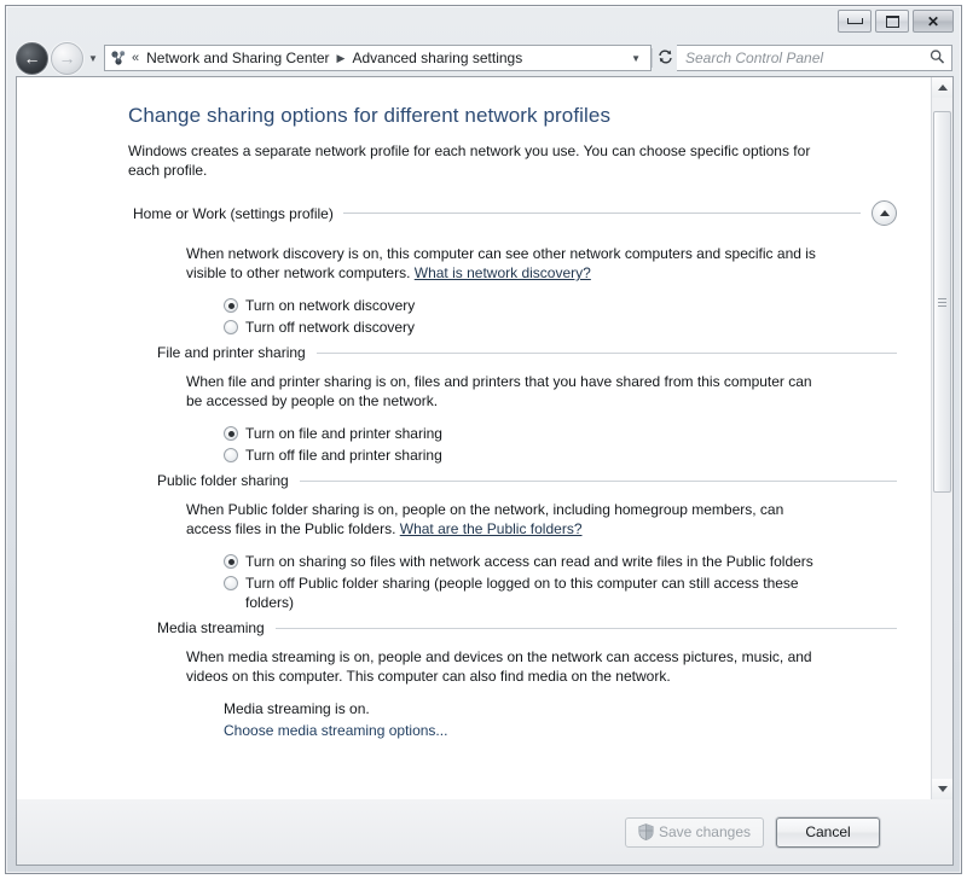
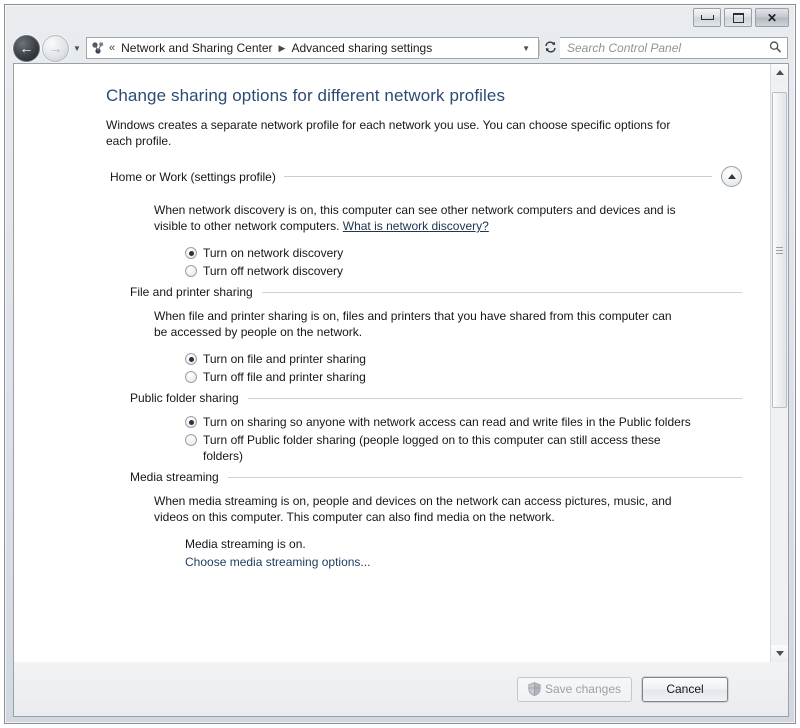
  ✕
  ←
  →
  ▼
  «
  Network and Sharing Center
  ▶
  Advanced sharing settings
  ▼
  Search Control Panel
  Change sharing options for different network profiles
  Windows creates a separate network profile for each network you use. You can choose specific options for each profile.
  Home or Work (settings profile)
- When network discovery is on, this computer can see other network computers and specific and is visible to other network computers. What is network discovery?
+ When network discovery is on, this computer can see other network computers and devices and is visible to other network computers. What is network discovery?
  Turn on network discovery
  Turn off network discovery
  File and printer sharing
  When file and printer sharing is on, files and printers that you have shared from this computer can be accessed by people on the network.
  Turn on file and printer sharing
  Turn off file and printer sharing
  Public folder sharing
- When Public folder sharing is on, people on the network, including homegroup members, can access files in the Public folders. What are the Public folders?
- Turn on sharing so files with network access can read and write files in the Public folders
+ Turn on sharing so anyone with network access can read and write files in the Public folders
  Turn off Public folder sharing (people logged on to this computer can still access these folders)
  Media streaming
  When media streaming is on, people and devices on the network can access pictures, music, and videos on this computer. This computer can also find media on the network.
  Media streaming is on.
  Choose media streaming options...
  Save changes
  Cancel
